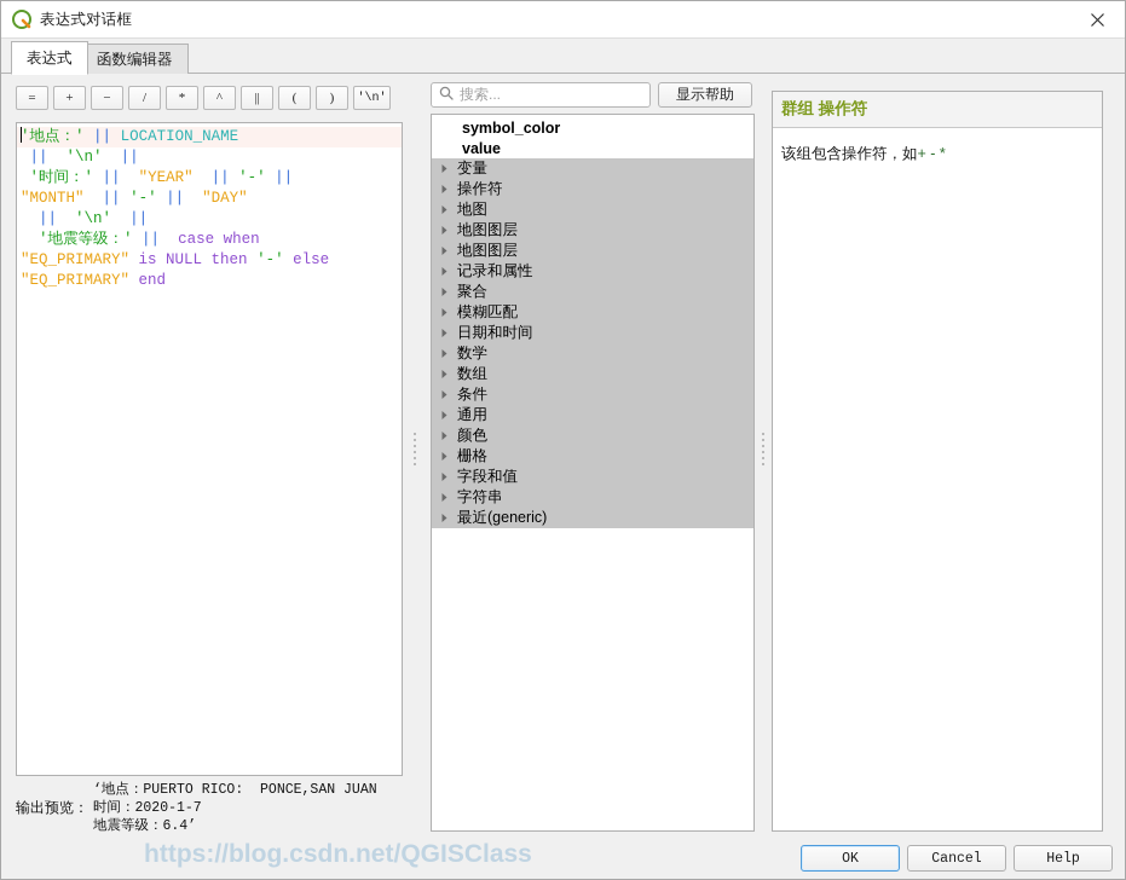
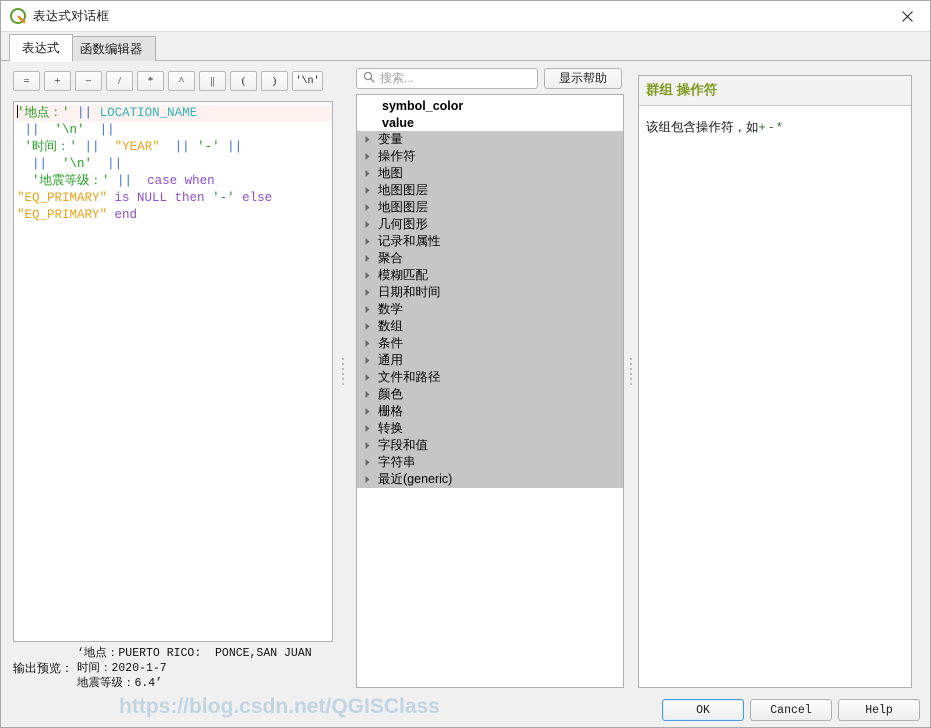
  表达式对话框
  表达式
  函数编辑器
  =
  +
  −
  /
  *
  ^
  ||
  (
  )
  '\n'
  '地点：' || LOCATION_NAME
  || '\n' ||
  '时间：' || "YEAR" || '-' ||
- "MONTH" || '-' || "DAY"
  || '\n' ||
  '地震等级：' || case when
  "EQ_PRIMARY" is NULL then '-' else
  "EQ_PRIMARY" end
  输出预览：
  ‘地点：PUERTO RICO: PONCE,SAN JUAN
  时间：2020-1-7
  地震等级：6.4’
  搜索...
  显示帮助
  symbol_color
  value
  变量
  操作符
  地图
  地图图层
  地图图层
+ 几何图形
  记录和属性
  聚合
  模糊匹配
  日期和时间
  数学
  数组
  条件
  通用
+ 文件和路径
  颜色
  栅格
+ 转换
  字段和值
  字符串
  最近(generic)
  群组 操作符
  该组包含操作符，如+ - *
  OK
  Cancel
  Help
  https://blog.csdn.net/QGISClass
